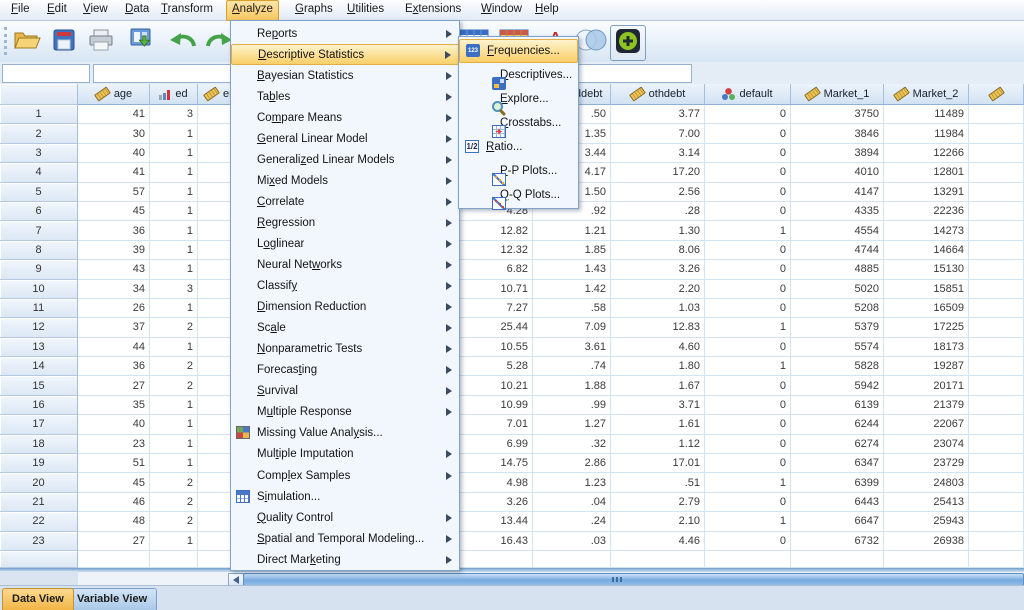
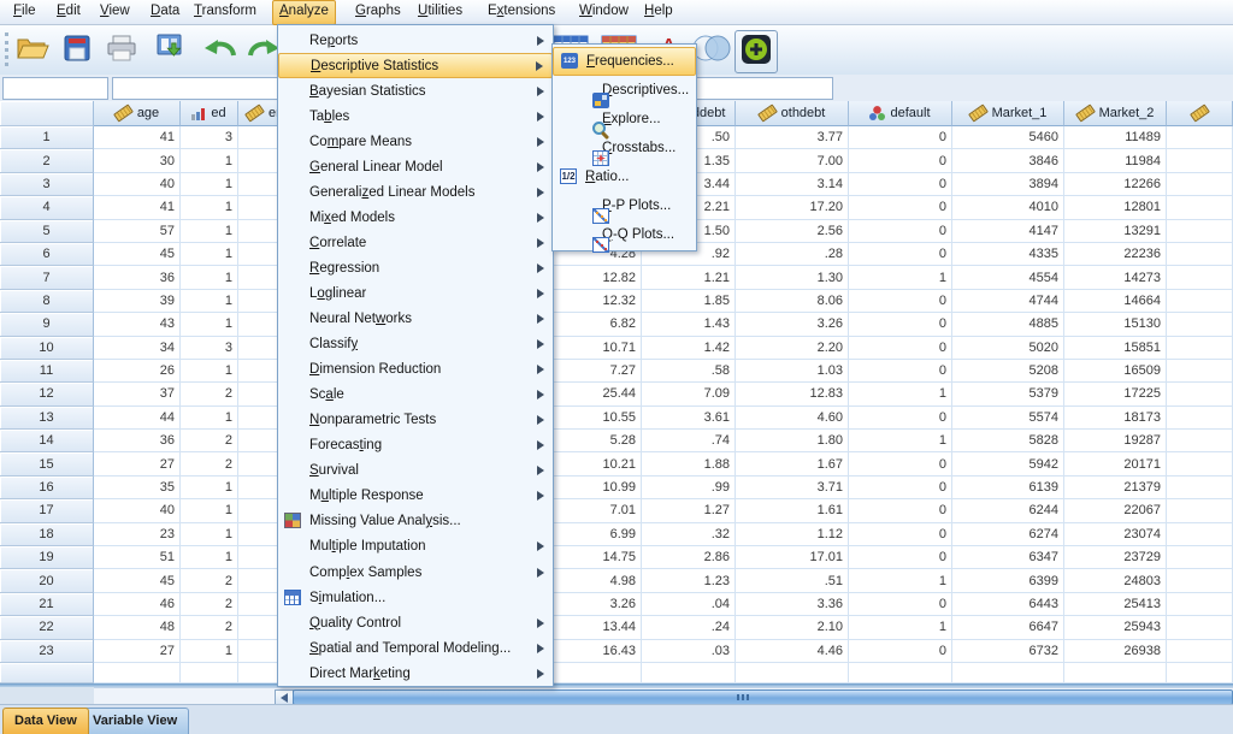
  File
  Edit
  View
  Data
  Transform
  Analyze
  Graphs
  Utilities
  Extensions
  Window
  Help
  age
  ed
  othdebt
  default
  Market_1
  Market_2
  1
  41
  3
  .50
  3.77
  0
- 3750
+ 5460
  11489
  2
  30
  1
  1.35
  7.00
  0
  3846
  11984
  3
  40
  1
  3.44
  3.14
  0
  3894
  12266
  4
  41
  1
- 4.17
+ 2.21
  17.20
  0
  4010
  12801
  5
  57
  1
  1.50
  2.56
  0
  4147
  13291
  6
  45
  1
  4.28
  .92
  .28
  0
  4335
  22236
  7
  36
  1
  12.82
  1.21
  1.30
  1
  4554
  14273
  8
  39
  1
  12.32
  1.85
  8.06
  0
  4744
  14664
  9
  43
  1
  6.82
  1.43
  3.26
  0
  4885
  15130
  10
  34
  3
  10.71
  1.42
  2.20
  0
  5020
  15851
  11
  26
  1
  7.27
  .58
  1.03
  0
  5208
  16509
  12
  37
  2
  25.44
  7.09
  12.83
  1
  5379
  17225
  13
  44
  1
  10.55
  3.61
  4.60
  0
  5574
  18173
  14
  36
  2
  5.28
  .74
  1.80
  1
  5828
  19287
  15
  27
  2
  10.21
  1.88
  1.67
  0
  5942
  20171
  16
  35
  1
  10.99
  .99
  3.71
  0
  6139
  21379
  17
  40
  1
  7.01
  1.27
  1.61
  0
  6244
  22067
  18
  23
  1
  6.99
  .32
  1.12
  0
  6274
  23074
  19
  51
  1
  14.75
  2.86
  17.01
  0
  6347
  23729
  20
  45
  2
  4.98
  1.23
  .51
  1
  6399
  24803
  21
  46
  2
  3.26
  .04
- 2.79
+ 3.36
  0
  6443
  25413
  22
  48
  2
  13.44
  .24
  2.10
  1
  6647
  25943
  23
  27
  1
  16.43
  .03
  4.46
  0
  6732
  26938
  Data View
  Variable View
  Reports
  Descriptive Statistics
  Bayesian Statistics
  Tables
  Compare Means
  General Linear Model
  Generalized Linear Models
  Mixed Models
  Correlate
  Regression
  Loglinear
  Neural Networks
  Classify
  Dimension Reduction
  Scale
  Nonparametric Tests
  Forecasting
  Survival
  Multiple Response
  Missing Value Analysis...
  Multiple Imputation
  Complex Samples
  Simulation...
  Quality Control
  Spatial and Temporal Modeling...
  Direct Marketing
  Frequencies...
  Descriptives...
  Explore...
  Crosstabs...
  1/2
  Ratio...
  P-P Plots...
  Q-Q Plots...
